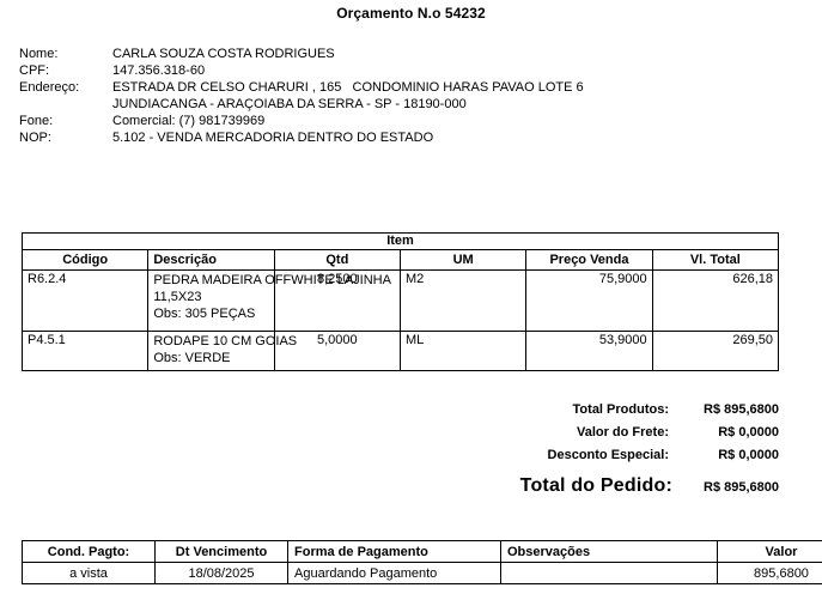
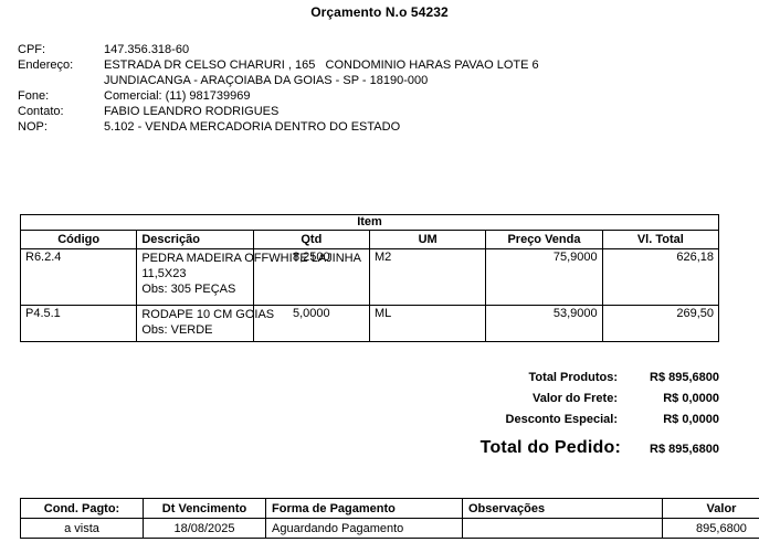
  Orçamento N.o 54232
- Nome:
- CARLA SOUZA COSTA RODRIGUES
  CPF:
  147.356.318-60
  Endereço:
  ESTRADA DR CELSO CHARURI , 165 CONDOMINIO HARAS PAVAO LOTE 6
- JUNDIACANGA - ARAÇOIABA DA SERRA - SP - 18190-000
+ JUNDIACANGA - ARAÇOIABA DA GOIAS - SP - 18190-000
  Fone:
- Comercial: (7) 981739969
+ Comercial: (11) 981739969
+ Contato:
+ FABIO LEANDRO RODRIGUES
  NOP:
  5.102 - VENDA MERCADORIA DENTRO DO ESTADO
  Item
  Código	Descrição	Qtd	UM	Preço Venda	Vl. Total
  R6.2.4	PEDRA MADEIRA OFFWHIINHA 11,5X23 Obs: 305 PEÇAS	8,2500	M2	75,9000	626,18
  P4.5.1	RODAPE 10 CM GOIAS Obs: VERDE	5,0000	ML	53,9000	269,50
  Total Produtos:
  R$ 895,6800
  Valor do Frete:
  R$ 0,0000
  Desconto Especial:
  R$ 0,0000
  Total do Pedido:
  R$ 895,6800
  Cond. Pagto:	Dt Vencimento	Forma de Pagamento	Observações	Valor
  a vista	18/08/2025	Aguardando Pagamento		895,6800
